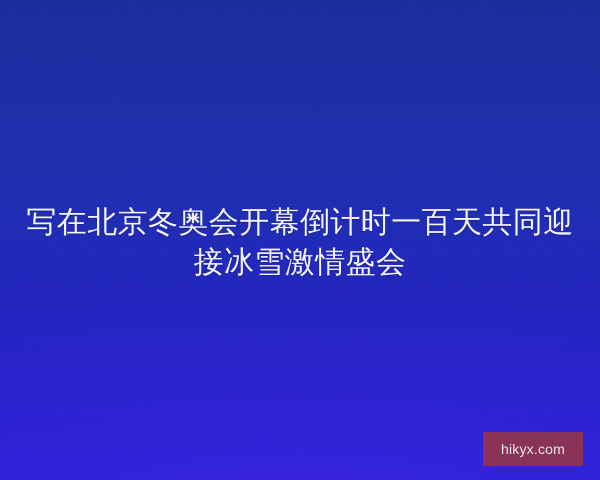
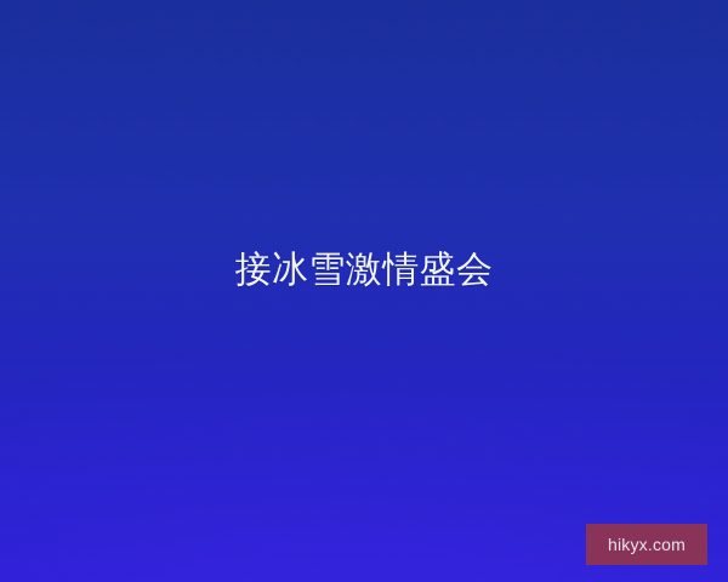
- 写在北京冬奥会开幕倒计时一百天共同迎
  接冰雪激情盛会
  hikyx.com
